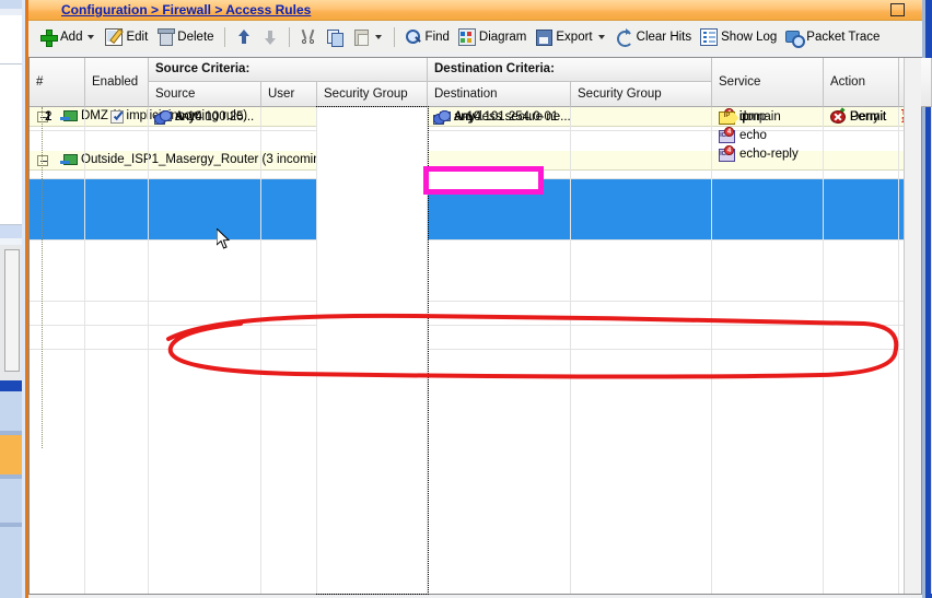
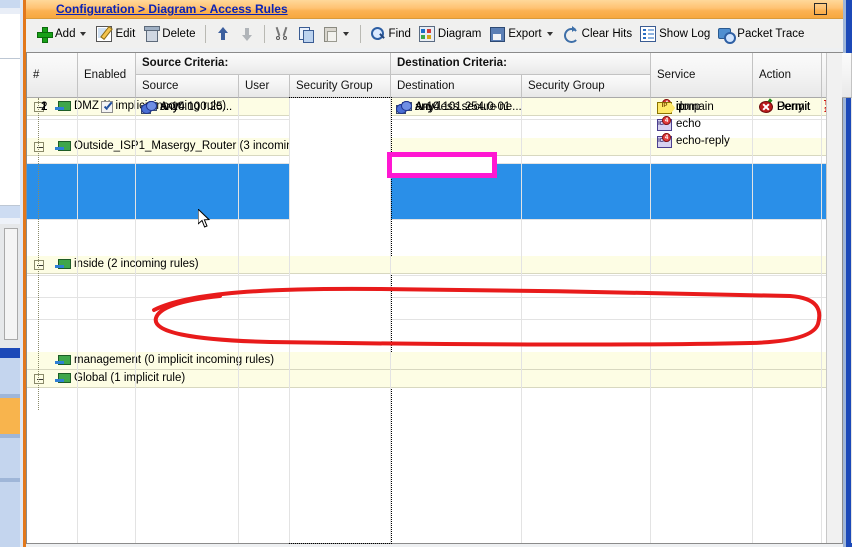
- Configuration > Firewall > Access Rules
+ Configuration > Diagram > Access Rules
  Add
  Edit
  Delete
  Find
  Diagram
  Export
  Clear Hits
  Show Log
  Packet Trace
  #
  Enabled
  Source Criteria:
  Source
  User
  Security Group
  Destination Criteria:
  Destination
  Security Group
  Service
  Action
  DMZ implincoming rule)
  1
  any
  Any less secure ne...
  ip
  Permit
  Outside_ISP1_Masergy_Router (3 incomi
  any4
  domain
  2
  3
  any4
  icmp
  echo
  echo-reply
+ inside (2 incoming rules)
  A-10.100.25...
  A-10.101.254.0-01
+ management (0 implicit incoming rules)
+ Global (1 implicit rule)
  any
  Deny
